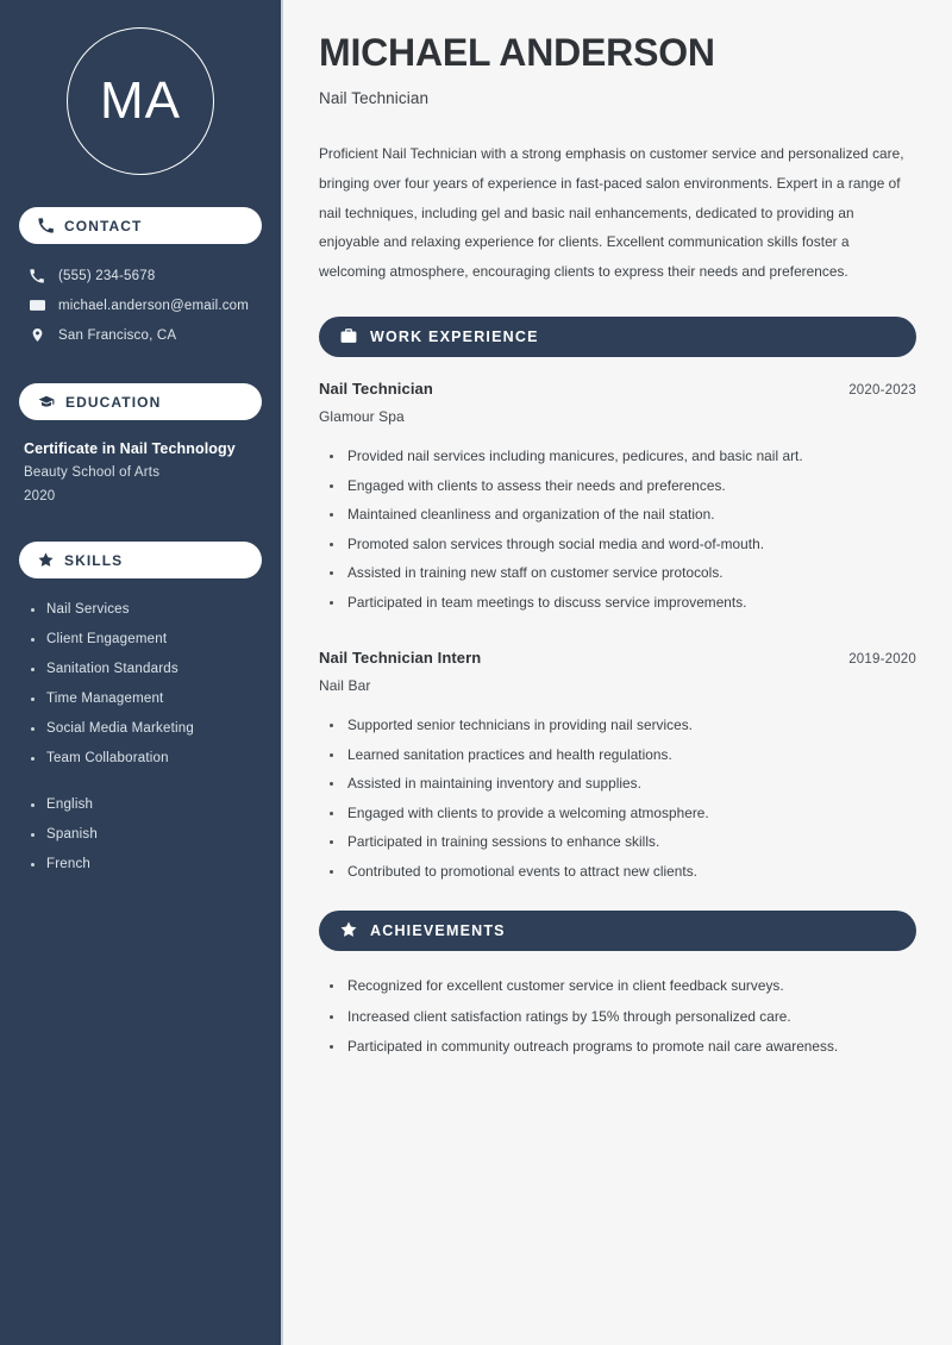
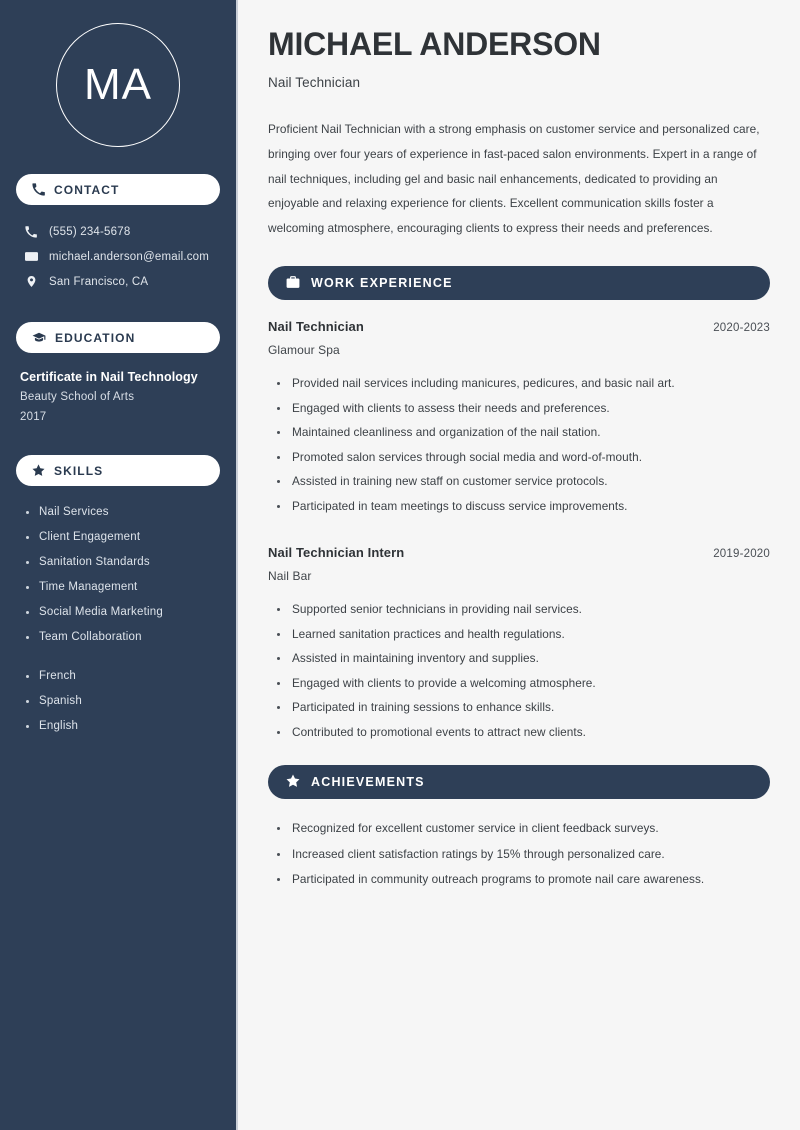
  MA
  CONTACT
  (555) 234-5678
  michael.anderson@email.com
  San Francisco, CA
  EDUCATION
  Certificate in Nail Technology
  Beauty School of Arts
- 2020
+ 2017
  SKILLS
  Nail Services
  Client Engagement
  Sanitation Standards
  Time Management
  Social Media Marketing
  Team Collaboration
- English
+ French
  Spanish
- French
+ English
  MICHAEL ANDERSON
  Nail Technician
  Proficient Nail Technician with a strong emphasis on customer service and personalized care, bringing over four years of experience in fast-paced salon environments. Expert in a range of nail techniques, including gel and basic nail enhancements, dedicated to providing an enjoyable and relaxing experience for clients. Excellent communication skills foster a welcoming atmosphere, encouraging clients to express their needs and preferences.
  WORK EXPERIENCE
  Nail Technician
  2020-2023
  Glamour Spa
  Provided nail services including manicures, pedicures, and basic nail art.
  Engaged with clients to assess their needs and preferences.
  Maintained cleanliness and organization of the nail station.
  Promoted salon services through social media and word-of-mouth.
  Assisted in training new staff on customer service protocols.
  Participated in team meetings to discuss service improvements.
  Nail Technician Intern
  2019-2020
  Nail Bar
  Supported senior technicians in providing nail services.
  Learned sanitation practices and health regulations.
  Assisted in maintaining inventory and supplies.
  Engaged with clients to provide a welcoming atmosphere.
  Participated in training sessions to enhance skills.
  Contributed to promotional events to attract new clients.
  ACHIEVEMENTS
  Recognized for excellent customer service in client feedback surveys.
  Increased client satisfaction ratings by 15% through personalized care.
  Participated in community outreach programs to promote nail care awareness.
